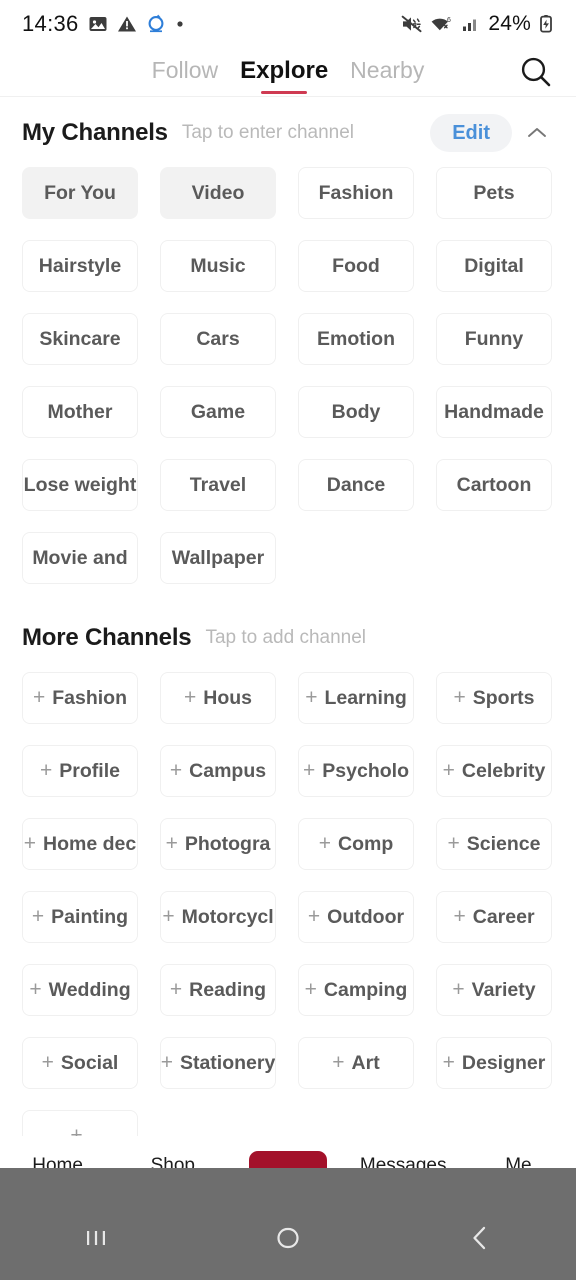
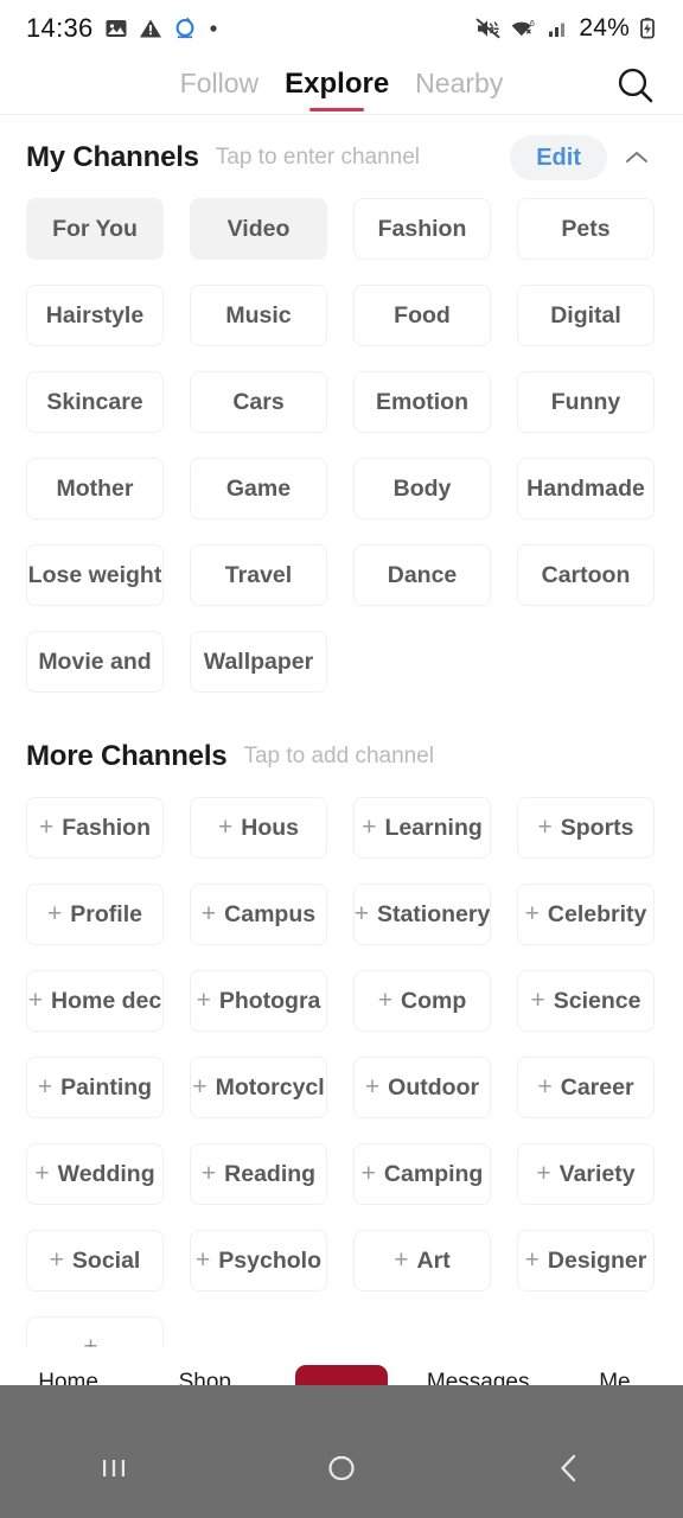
  14:36
  24%
  Follow
  Explore
  Nearby
  My Channels
  Tap to enter channel
  Edit
  For You
  Video
  Fashion
  Pets
  Hairstyle
  Music
  Food
  Digital
  Skincare
  Cars
  Emotion
  Funny
  Mother
  Game
  Body
  Handmade
  Lose weight
  Travel
  Dance
  Cartoon
  Movie and
  Wallpaper
  More Channels
  Tap to add channel
  +
  Fashion
  +
  Hous
  +
  Learning
  +
  Sports
  +
  Profile
  +
  Campus
  +
- Psycholo
+ Stationery
  +
  Celebrity
  +
  Home dec
  +
  Photogra
  +
  Comp
  +
  Science
  +
  Painting
  +
  Motorcycl
  +
  Outdoor
  +
  Career
  +
  Wedding
  +
  Reading
  +
  Camping
  +
  Variety
  +
  Social
  +
- Stationery
+ Psycholo
  +
  Art
  +
  Designer
  Home
  Shop
  Messages
  Me
